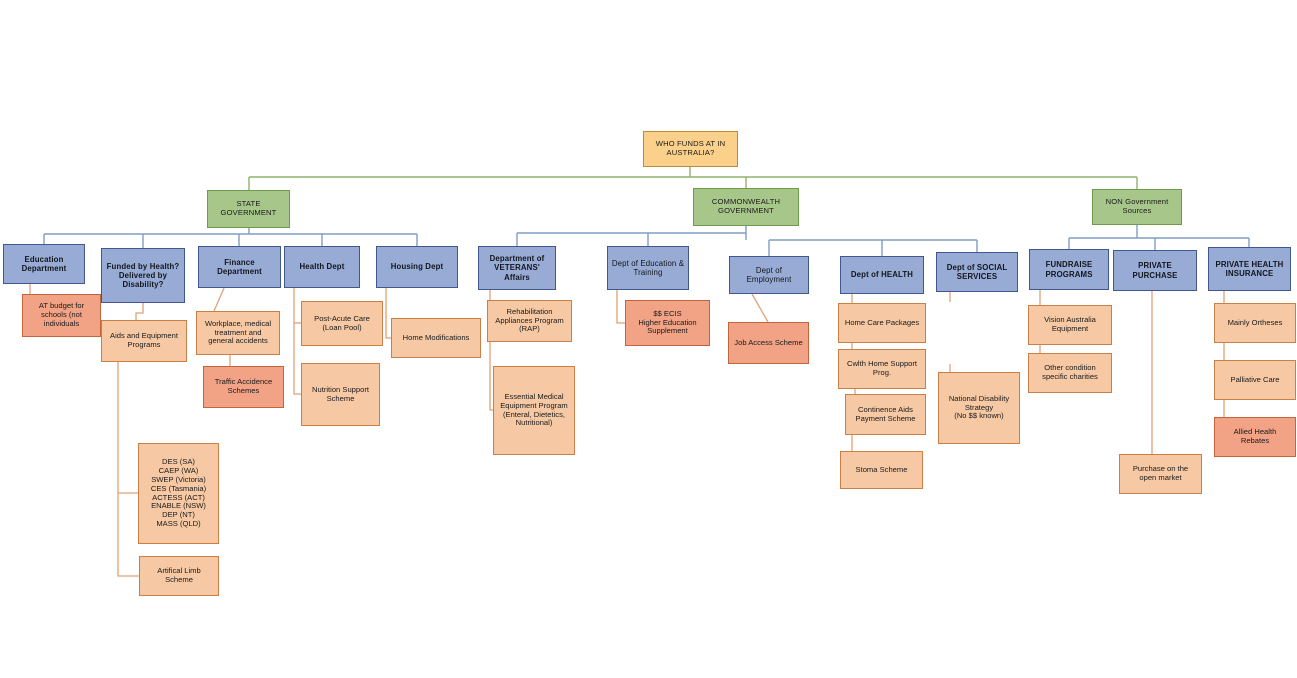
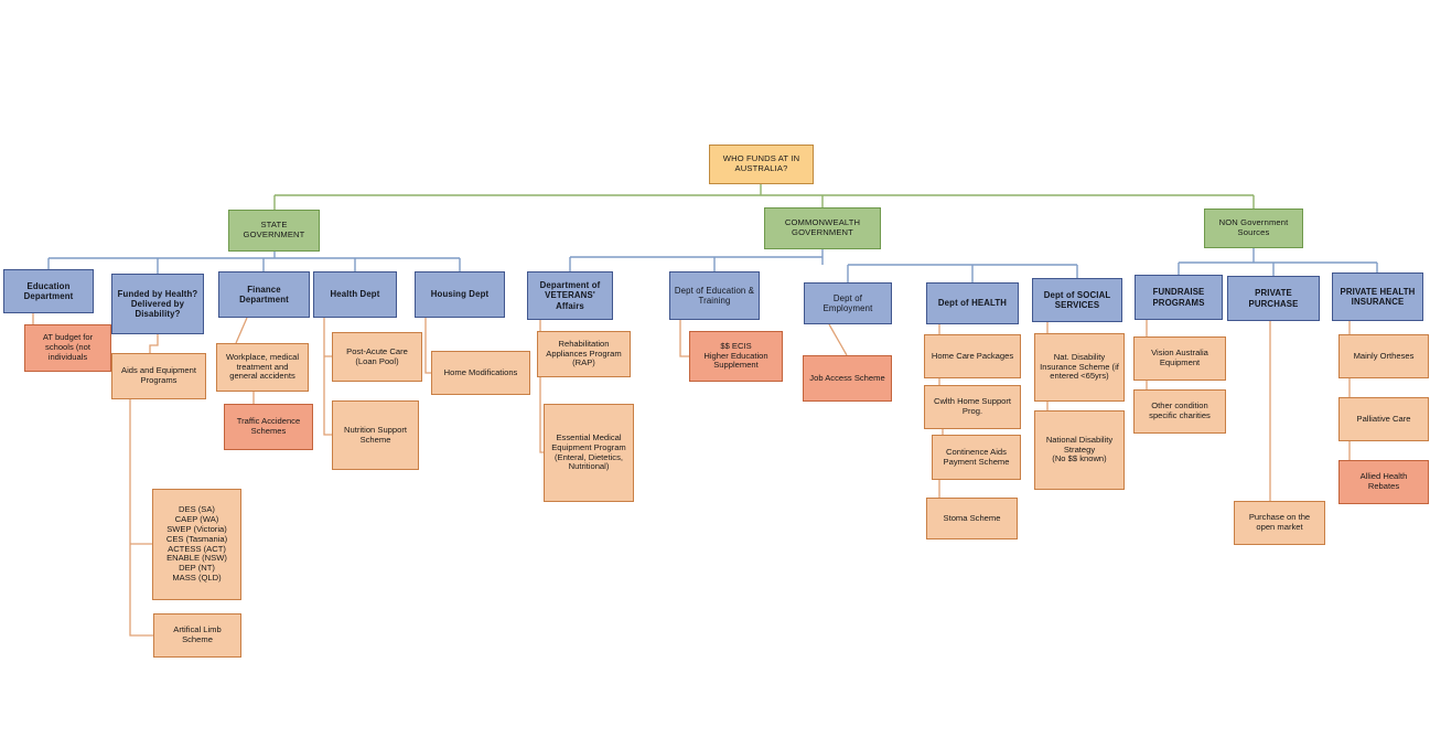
  WHO FUNDS AT IN
  AUSTRALIA?
  STATE
  GOVERNMENT
  COMMONWEALTH
  GOVERNMENT
  NON Government
  Sources
  Education
  Department
  Funded by Health?
  Delivered by
  Disability?
  Finance Department
  Health Dept
  Housing Dept
  Department of
  VETERANS' Affairs
  Dept of Education &
  Training
  Dept of Employment
  Dept of HEALTH
  Dept of SOCIAL
  SERVICES
  FUNDRAISE
  PROGRAMS
  PRIVATE PURCHASE
  PRIVATE HEALTH
  INSURANCE
  AT budget for
  schools (not
  individuals
  Aids and Equipment
  Programs
  DES (SA)
  CAEP (WA)
  SWEP (Victoria)
  CES (Tasmania)
  ACTESS (ACT)
  ENABLE (NSW)
  DEP (NT)
  MASS (QLD)
  Artifical Limb
  Scheme
  Workplace, medical
  treatment and
  general accidents
  Traffic Accidence
  Schemes
  Post-Acute Care
  (Loan Pool)
  Nutrition Support
  Scheme
  Home Modifications
  Rehabilitation
  Appliances Program
  (RAP)
  Essential Medical
  Equipment Program
  (Enteral, Dietetics,
  Nutritional)
  $$ ECIS
  Higher Education
  Supplement
  Job Access Scheme
  Home Care Packages
  Cwlth Home Support
  Prog.
  Continence Aids
  Payment Scheme
  Stoma Scheme
+ Nat. Disability
+ Insurance Scheme (if
+ entered <65yrs)
  National Disability
  Strategy
  (No $$ known)
  Vision Australia
  Equipment
  Other condition
  specific charities
  Purchase on the
  open market
  Mainly Ortheses
  Palliative Care
  Allied Health
  Rebates
